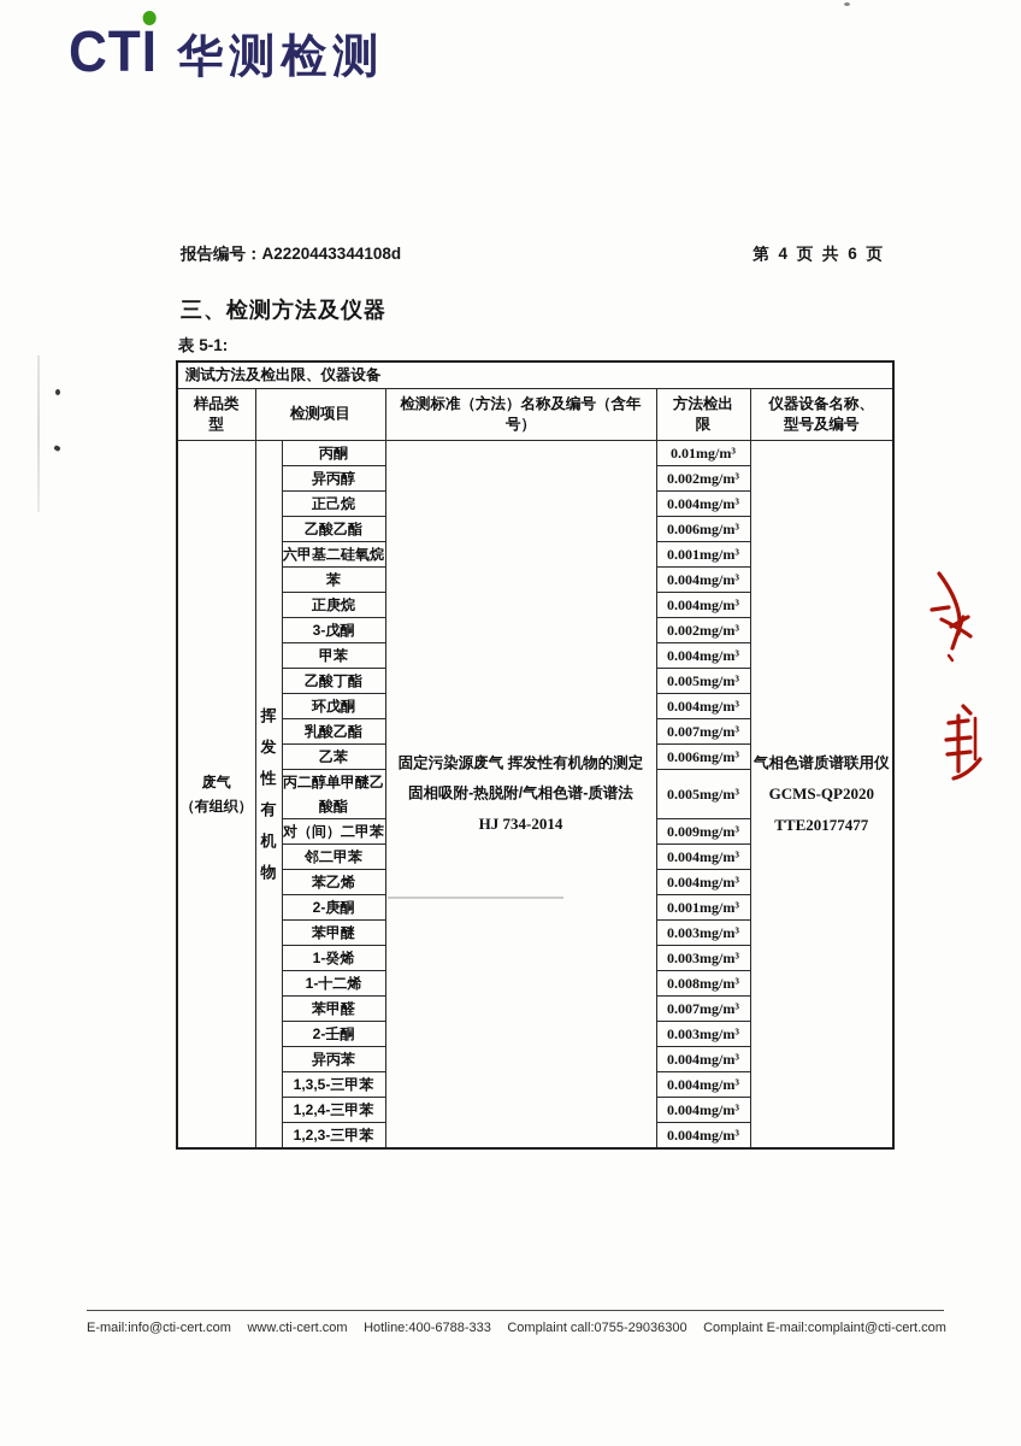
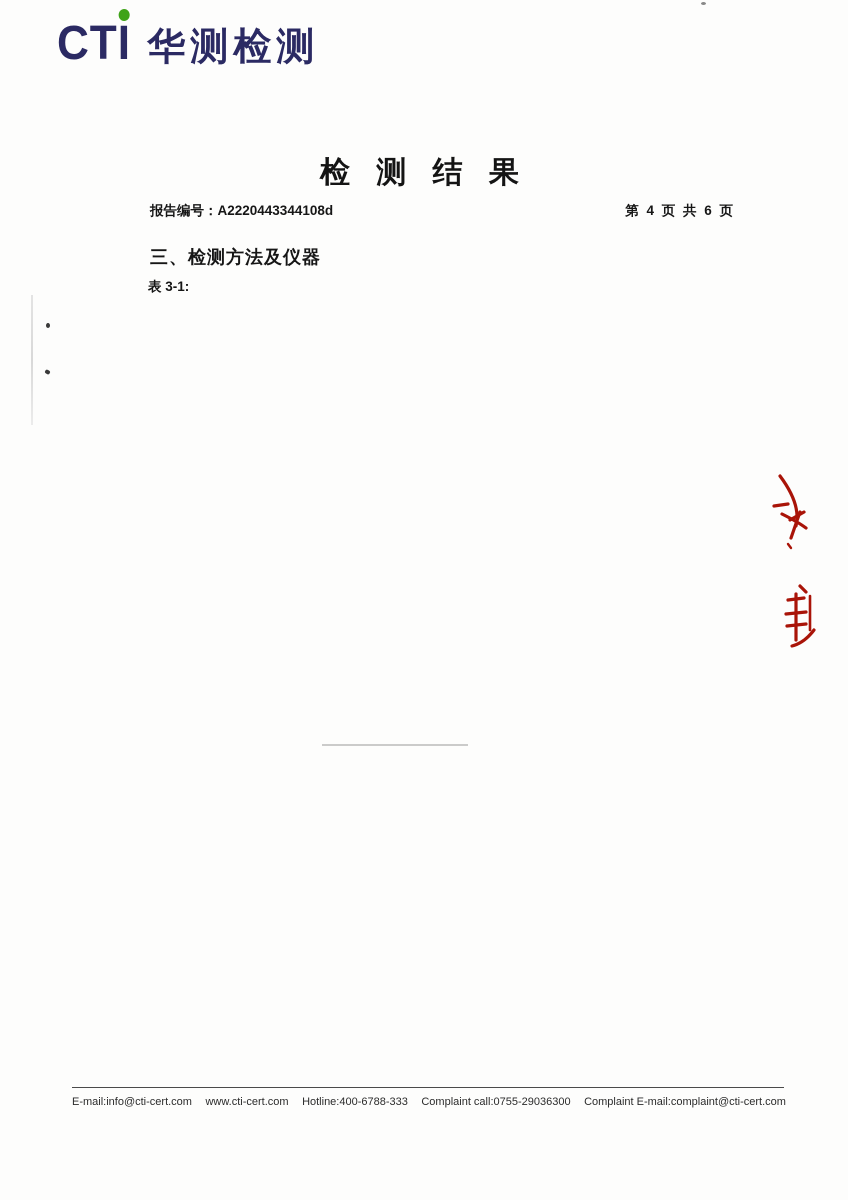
  CTI
  华测检测
+ 检 测 结 果
  报告编号：A2220443344108d
  第 4 页 共 6 页
  三、检测方法及仪器
- 表 5-1:
+ 表 3-1:
- 测试方法及检出限、仪器设备
- 样品类型	检测项目	检测标准（方法）名称及编号（含年号）	方法检出限	仪器设备名称、型号及编号
- 废气（有组织）	挥发性有机物	丙酮	固定污染源废气 挥发性有机物的测定固相吸附-热脱附/气相色谱-质谱法HJ 734-2014	0.01mg/m³	气相色谱质谱联用仪GCMS-QP2020TTE20177477
- 异丙醇	0.002mg/m³
- 正己烷	0.004mg/m³
- 乙酸乙酯	0.006mg/m³
- 六甲基二硅氧烷	0.001mg/m³
- 苯	0.004mg/m³
- 正庚烷	0.004mg/m³
- 3-戊酮	0.002mg/m³
- 甲苯	0.004mg/m³
- 乙酸丁酯	0.005mg/m³
- 环戊酮	0.004mg/m³
- 乳酸乙酯	0.007mg/m³
- 乙苯	0.006mg/m³
- 丙二醇单甲醚乙酸酯	0.005mg/m³
- 对（间）二甲苯	0.009mg/m³
- 邻二甲苯	0.004mg/m³
- 苯乙烯	0.004mg/m³
- 2-庚酮	0.001mg/m³
- 苯甲醚	0.003mg/m³
- 1-癸烯	0.003mg/m³
- 1-十二烯	0.008mg/m³
- 苯甲醛	0.007mg/m³
- 2-壬酮	0.003mg/m³
- 异丙苯	0.004mg/m³
- 1,3,5-三甲苯	0.004mg/m³
- 1,2,4-三甲苯	0.004mg/m³
- 1,2,3-三甲苯	0.004mg/m³
  E-mail:info@cti-cert.com
  www.cti-cert.com
  Hotline:400-6788-333
  Complaint call:0755-29036300
  Complaint E-mail:complaint@cti-cert.com
